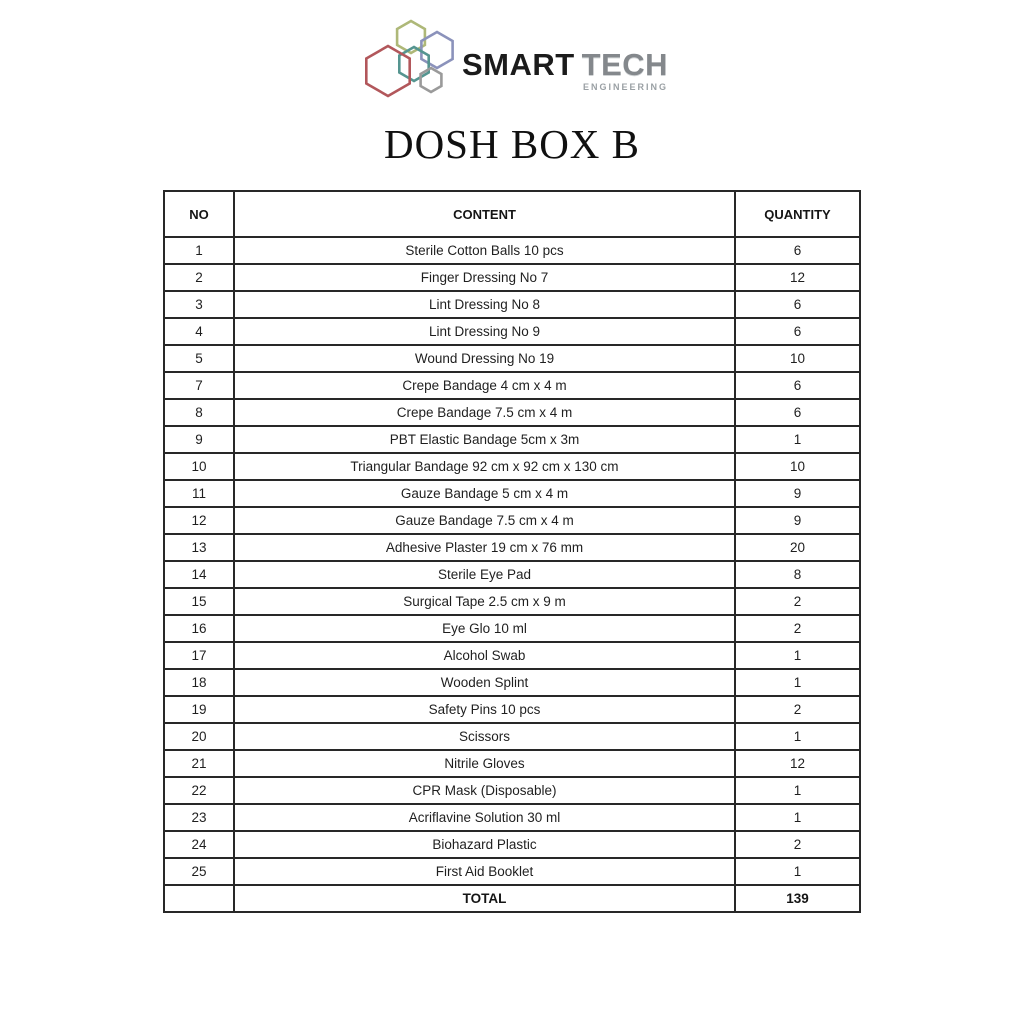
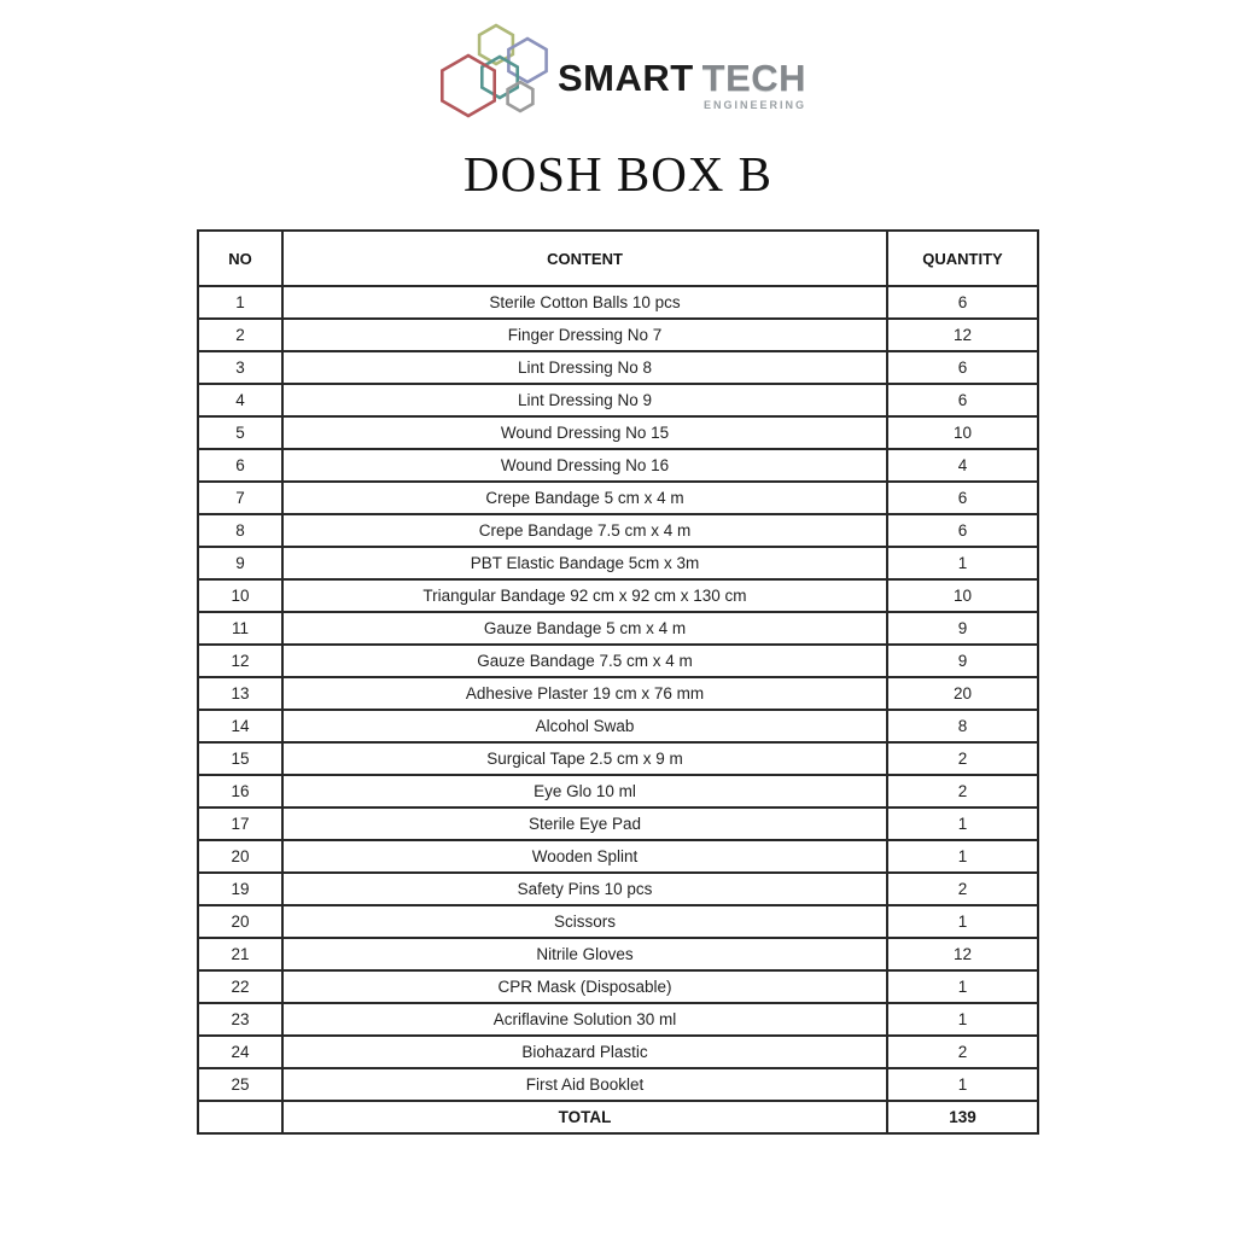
  SMART TECH
  ENGINEERING
  DOSH BOX B
  NO	CONTENT	QUANTITY
  1	Sterile Cotton Balls 10 pcs	6
  2	Finger Dressing No 7	12
  3	Lint Dressing No 8	6
  4	Lint Dressing No 9	6
- 5	Wound Dressing No 19	10
+ 5	Wound Dressing No 15	10
+ 6	Wound Dressing No 16	4
- 7	Crepe Bandage 4 cm x 4 m	6
+ 7	Crepe Bandage 5 cm x 4 m	6
  8	Crepe Bandage 7.5 cm x 4 m	6
  9	PBT Elastic Bandage 5cm x 3m	1
  10	Triangular Bandage 92 cm x 92 cm x 130 cm	10
  11	Gauze Bandage 5 cm x 4 m	9
  12	Gauze Bandage 7.5 cm x 4 m	9
  13	Adhesive Plaster 19 cm x 76 mm	20
- 14	Sterile Eye Pad	8
+ 14	Alcohol Swab	8
  15	Surgical Tape 2.5 cm x 9 m	2
  16	Eye Glo 10 ml	2
- 17	Alcohol Swab	1
+ 17	Sterile Eye Pad	1
- 18	Wooden Splint	1
+ 20	Wooden Splint	1
  19	Safety Pins 10 pcs	2
  20	Scissors	1
  21	Nitrile Gloves	12
  22	CPR Mask (Disposable)	1
  23	Acriflavine Solution 30 ml	1
  24	Biohazard Plastic	2
  25	First Aid Booklet	1
  	TOTAL	139
